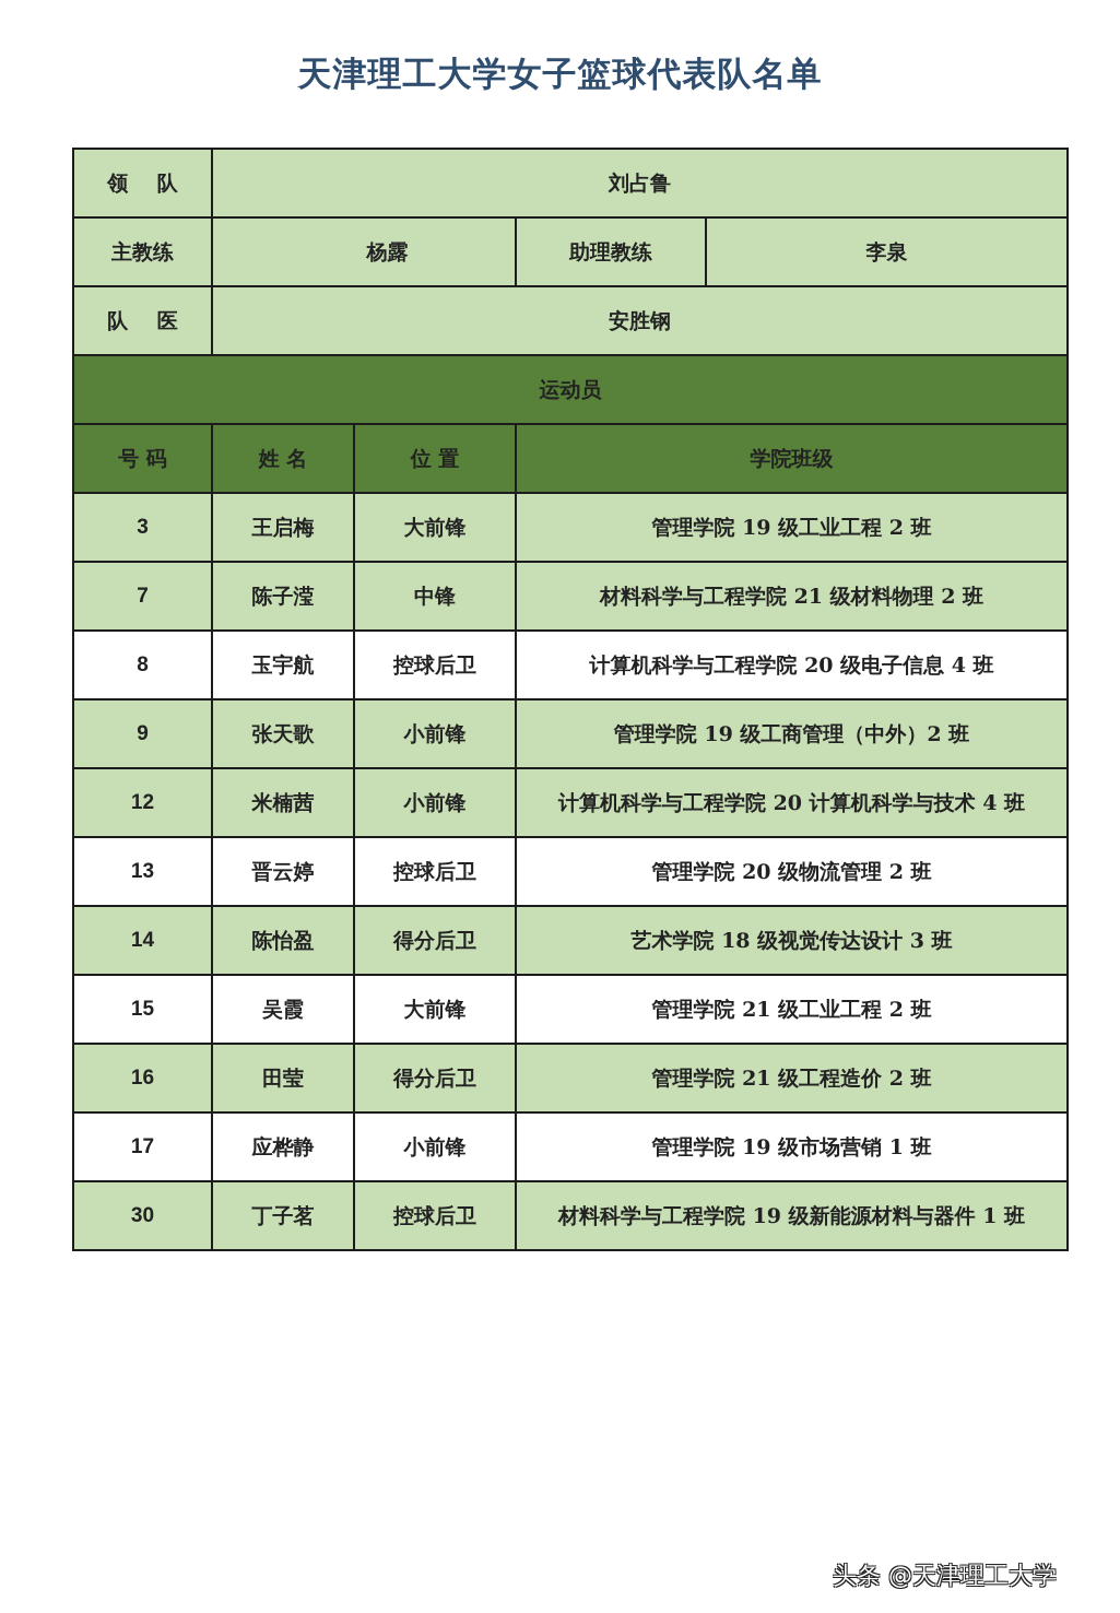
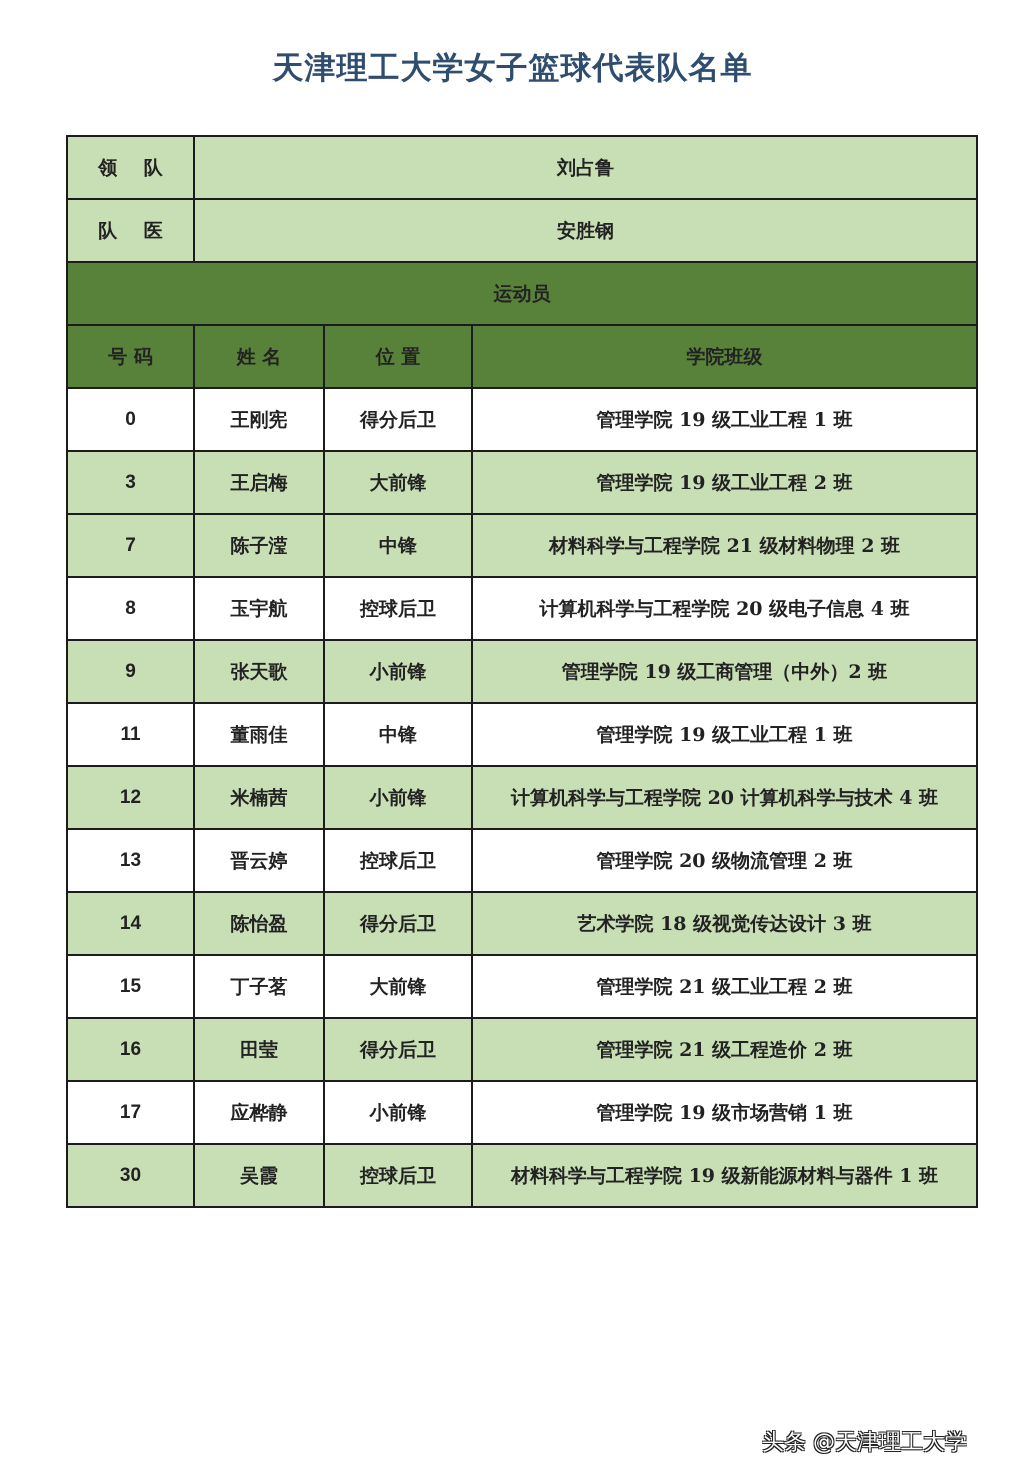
  天津理工大学女子篮球代表队名单
  领 队	刘占鲁
- 主教练	杨露	助理教练 李泉
  队 医	安胜钢
  运动员
  号 码	姓 名	位 置	学院班级
+ 0	王刚宪	得分后卫	管理学院 19 级工业工程 1 班
  3	王启梅	大前锋	管理学院 19 级工业工程 2 班
  7	陈子滢	中锋	材料科学与工程学院 21 级材料物理 2 班
  8	玉宇航	控球后卫	计算机科学与工程学院 20 级电子信息 4 班
  9	张天歌	小前锋	管理学院 19 级工商管理（中外）2 班
+ 11	董雨佳	中锋	管理学院 19 级工业工程 1 班
  12	米楠茜	小前锋	计算机科学与工程学院 20 计算机科学与技术 4 班
  13	晋云婷	控球后卫	管理学院 20 级物流管理 2 班
  14	陈怡盈	得分后卫	艺术学院 18 级视觉传达设计 3 班
- 15	吴霞	大前锋	管理学院 21 级工业工程 2 班
+ 15	丁子茗	大前锋	管理学院 21 级工业工程 2 班
  16	田莹	得分后卫	管理学院 21 级工程造价 2 班
  17	应桦静	小前锋	管理学院 19 级市场营销 1 班
- 30	丁子茗	控球后卫	材料科学与工程学院 19 级新能源材料与器件 1 班
+ 30	吴霞	控球后卫	材料科学与工程学院 19 级新能源材料与器件 1 班
  头条 @天津理工大学
